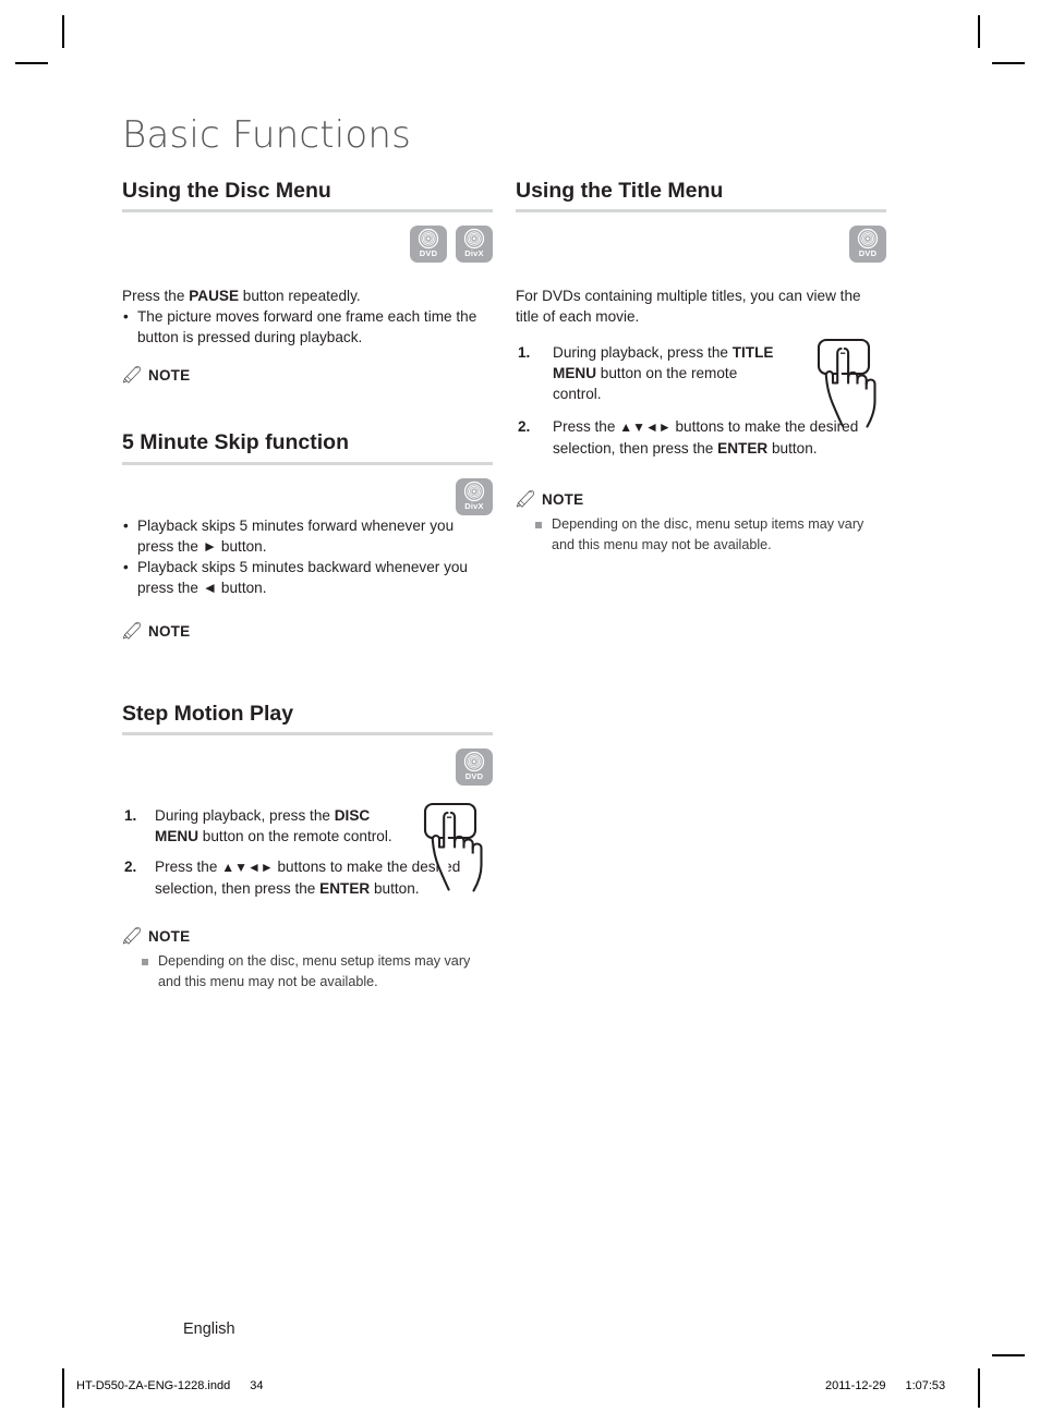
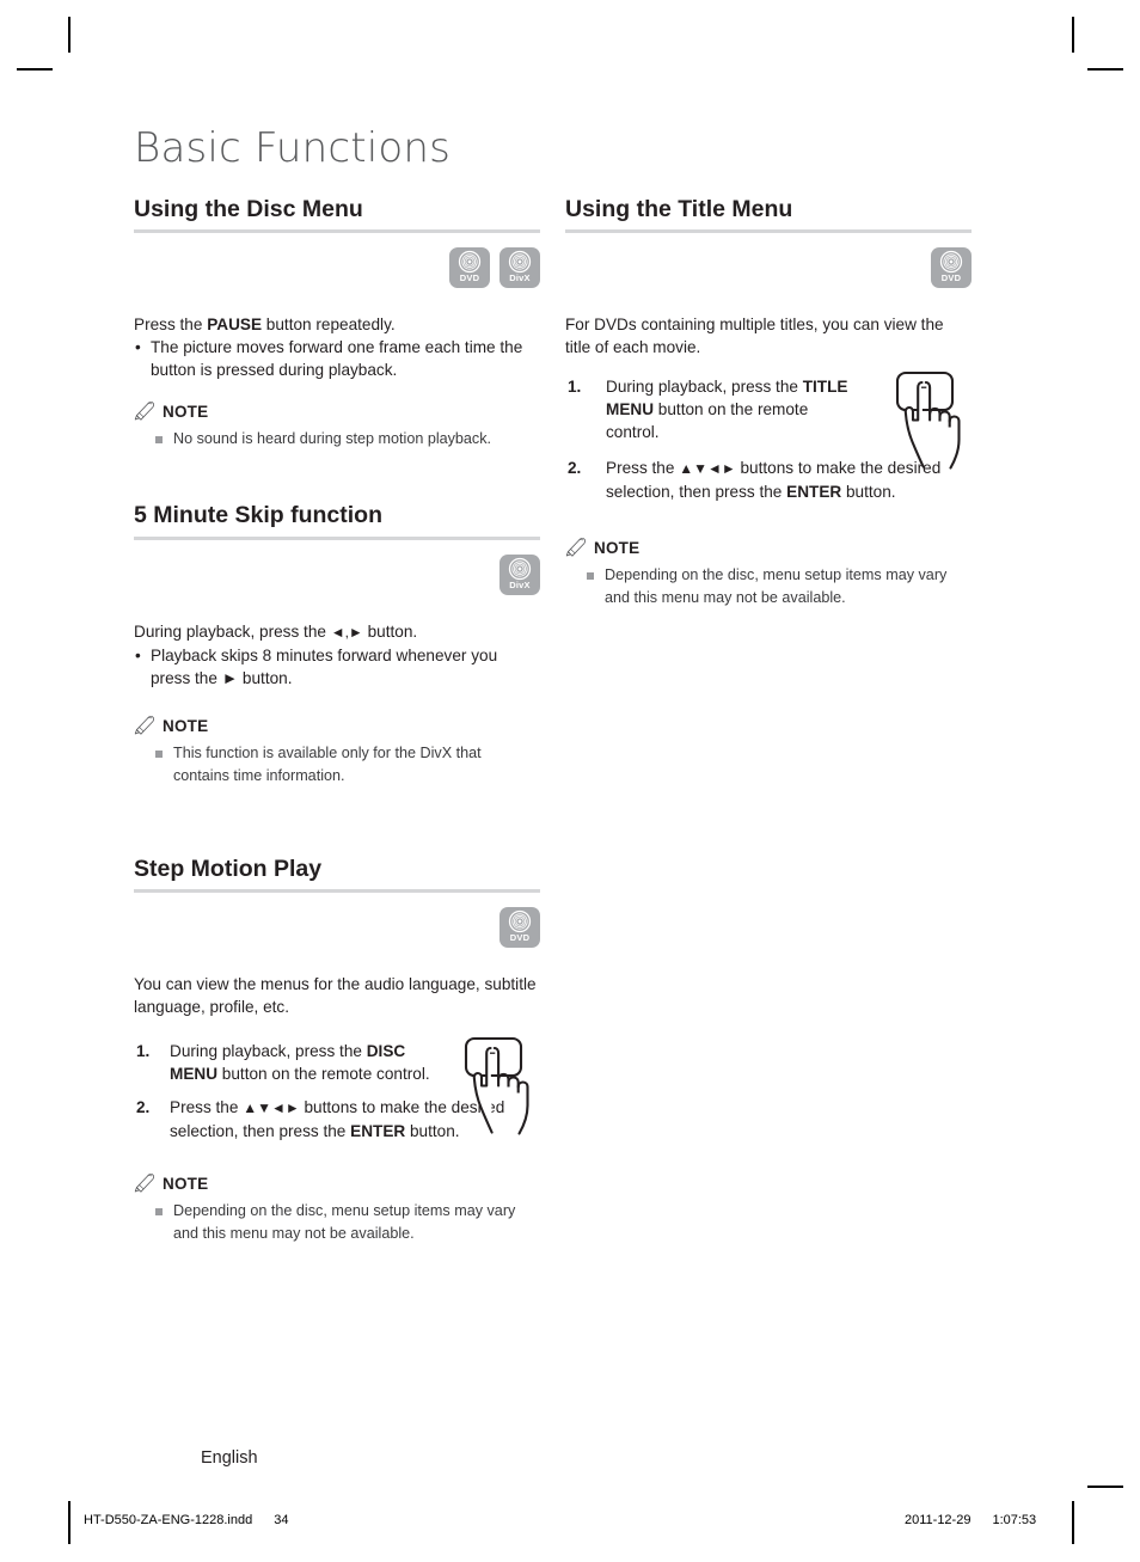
  Basic Functions
  Using the Disc Menu
  DVD
  DivX
  Press the PAUSE button repeatedly.
  The picture moves forward one frame each time the button is pressed during playback.
  NOTE
+ No sound is heard during step motion playback.
  5 Minute Skip function
  DivX
+ During playback, press the ◄,► button.
- Playback skips 5 minutes forward whenever you press the ► button.
+ Playback skips 8 minutes forward whenever you press the ► button.
- Playback skips 5 minutes backward whenever you press the ◄ button.
  NOTE
+ This function is available only for the DivX that contains time information.
  Step Motion Play
  DVD
+ You can view the menus for the audio language, subtitle language, profile, etc.
  1.
  During playback, press the DISC MENU button on the remote control.
  2.
  Press the ▲▼◄► buttons to make the desid selection, then press the ENTER button.
  NOTE
  Depending on the disc, menu setup items may vary and this menu may not be available.
  Using the Title Menu
  DVD
  For DVDs containing multiple titles, you can view the title of each movie.
  1.
  During playback, press the TITLE MENU button on the remote control.
  2.
  Press the ▲▼◄► buttons to make the desired selection, then press the ENTER button.
  NOTE
  Depending on the disc, menu setup items may vary and this menu may not be available.
  English
  HT-D550-ZA-ENG-1228.indd 34
  2011-12-29 1:07:53
